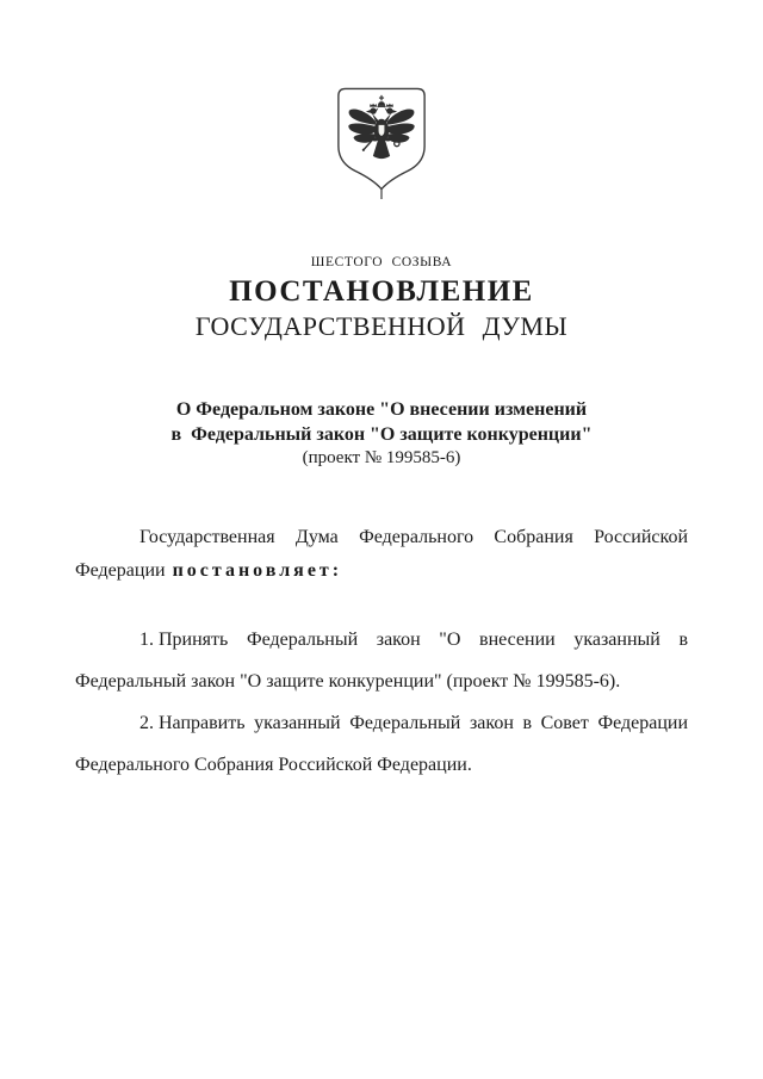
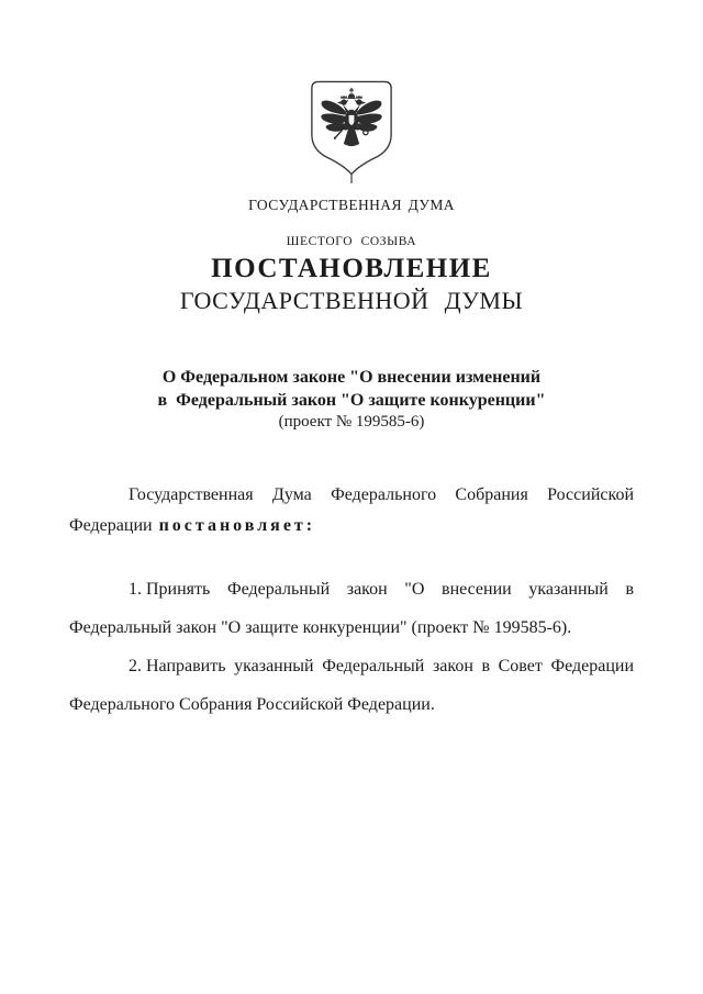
+ ГОСУДАРСТВЕННАЯ ДУМА
  ШЕСТОГО СОЗЫВА
  ПОСТАНОВЛЕНИЕ
  ГОСУДАРСТВЕННОЙ ДУМЫ
  О Федеральном законе "О внесении изменений
  в Федеральный закон "О защите конкуренции"
  (проект № 199585-6)
  Государственная Дума Федерального Собрания Российской
  Федерации постановляет:
  1. Принять Федеральный закон "О внесении указанный в
  Федеральный закон "О защите конкуренции" (проект № 199585-6).
  2. Направить указанный Федеральный закон в Совет Федерации
  Федерального Собрания Российской Федерации.
